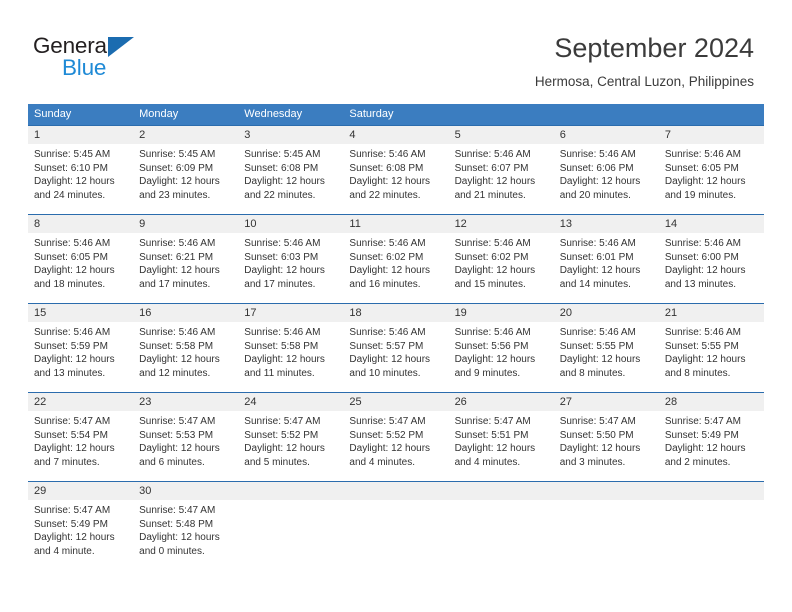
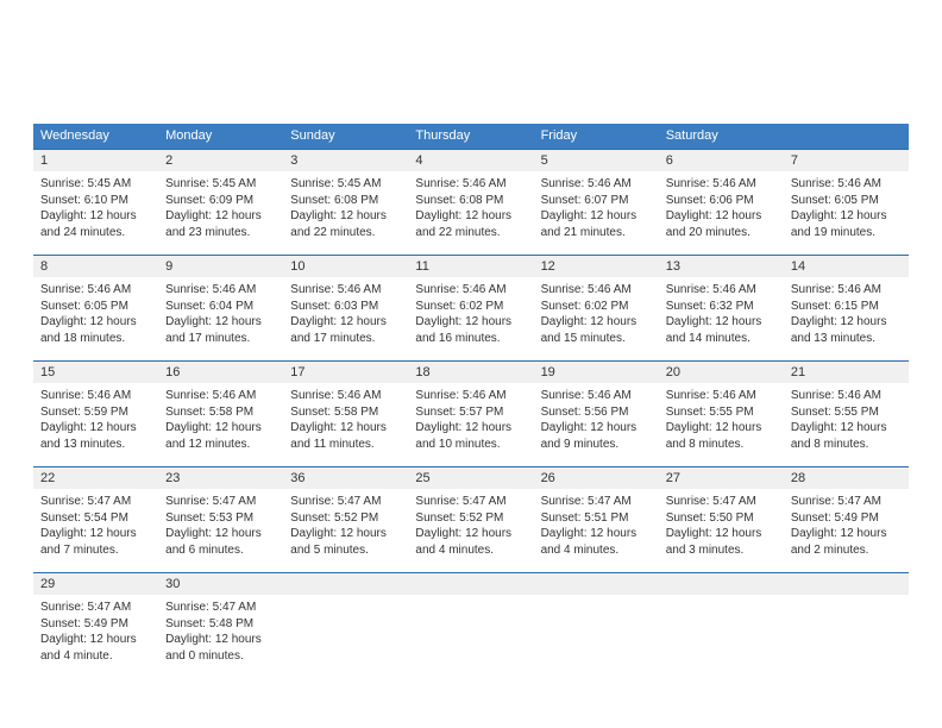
- General
- Blue
- September 2024
- Hermosa, Central Luzon, Philippines
- Sunday
+ Wednesday
  Monday
- Wednesday
+ Sunday
+ Thursday
+ Friday
  Saturday
  1
  Sunrise: 5:45 AM
  Sunset: 6:10 PM
  Daylight: 12 hours
  and 24 minutes.
  2
  Sunrise: 5:45 AM
  Sunset: 6:09 PM
  Daylight: 12 hours
  and 23 minutes.
  3
  Sunrise: 5:45 AM
  Sunset: 6:08 PM
  Daylight: 12 hours
  and 22 minutes.
  4
  Sunrise: 5:46 AM
  Sunset: 6:08 PM
  Daylight: 12 hours
  and 22 minutes.
  5
  Sunrise: 5:46 AM
  Sunset: 6:07 PM
  Daylight: 12 hours
  and 21 minutes.
  6
  Sunrise: 5:46 AM
  Sunset: 6:06 PM
  Daylight: 12 hours
  and 20 minutes.
  7
  Sunrise: 5:46 AM
  Sunset: 6:05 PM
  Daylight: 12 hours
  and 19 minutes.
  8
  Sunrise: 5:46 AM
  Sunset: 6:05 PM
  Daylight: 12 hours
  and 18 minutes.
  9
  Sunrise: 5:46 AM
- Sunset: 6:21 PM
+ Sunset: 6:04 PM
  Daylight: 12 hours
  and 17 minutes.
  10
  Sunrise: 5:46 AM
  Sunset: 6:03 PM
  Daylight: 12 hours
  and 17 minutes.
  11
  Sunrise: 5:46 AM
  Sunset: 6:02 PM
  Daylight: 12 hours
  and 16 minutes.
  12
  Sunrise: 5:46 AM
  Sunset: 6:02 PM
  Daylight: 12 hours
  and 15 minutes.
  13
  Sunrise: 5:46 AM
- Sunset: 6:01 PM
+ Sunset: 6:32 PM
  Daylight: 12 hours
  and 14 minutes.
  14
  Sunrise: 5:46 AM
- Sunset: 6:00 PM
+ Sunset: 6:15 PM
  Daylight: 12 hours
  and 13 minutes.
  15
  Sunrise: 5:46 AM
  Sunset: 5:59 PM
  Daylight: 12 hours
  and 13 minutes.
  16
  Sunrise: 5:46 AM
  Sunset: 5:58 PM
  Daylight: 12 hours
  and 12 minutes.
  17
  Sunrise: 5:46 AM
  Sunset: 5:58 PM
  Daylight: 12 hours
  and 11 minutes.
  18
  Sunrise: 5:46 AM
  Sunset: 5:57 PM
  Daylight: 12 hours
  and 10 minutes.
  19
  Sunrise: 5:46 AM
  Sunset: 5:56 PM
  Daylight: 12 hours
  and 9 minutes.
  20
  Sunrise: 5:46 AM
  Sunset: 5:55 PM
  Daylight: 12 hours
  and 8 minutes.
  21
  Sunrise: 5:46 AM
  Sunset: 5:55 PM
  Daylight: 12 hours
  and 8 minutes.
  22
  Sunrise: 5:47 AM
  Sunset: 5:54 PM
  Daylight: 12 hours
  and 7 minutes.
  23
  Sunrise: 5:47 AM
  Sunset: 5:53 PM
  Daylight: 12 hours
  and 6 minutes.
- 24
+ 36
  Sunrise: 5:47 AM
  Sunset: 5:52 PM
  Daylight: 12 hours
  and 5 minutes.
  25
  Sunrise: 5:47 AM
  Sunset: 5:52 PM
  Daylight: 12 hours
  and 4 minutes.
  26
  Sunrise: 5:47 AM
  Sunset: 5:51 PM
  Daylight: 12 hours
  and 4 minutes.
  27
  Sunrise: 5:47 AM
  Sunset: 5:50 PM
  Daylight: 12 hours
  and 3 minutes.
  28
  Sunrise: 5:47 AM
  Sunset: 5:49 PM
  Daylight: 12 hours
  and 2 minutes.
  29
  Sunrise: 5:47 AM
  Sunset: 5:49 PM
  Daylight: 12 hours
  and 4 minute.
  30
  Sunrise: 5:47 AM
  Sunset: 5:48 PM
  Daylight: 12 hours
  and 0 minutes.
